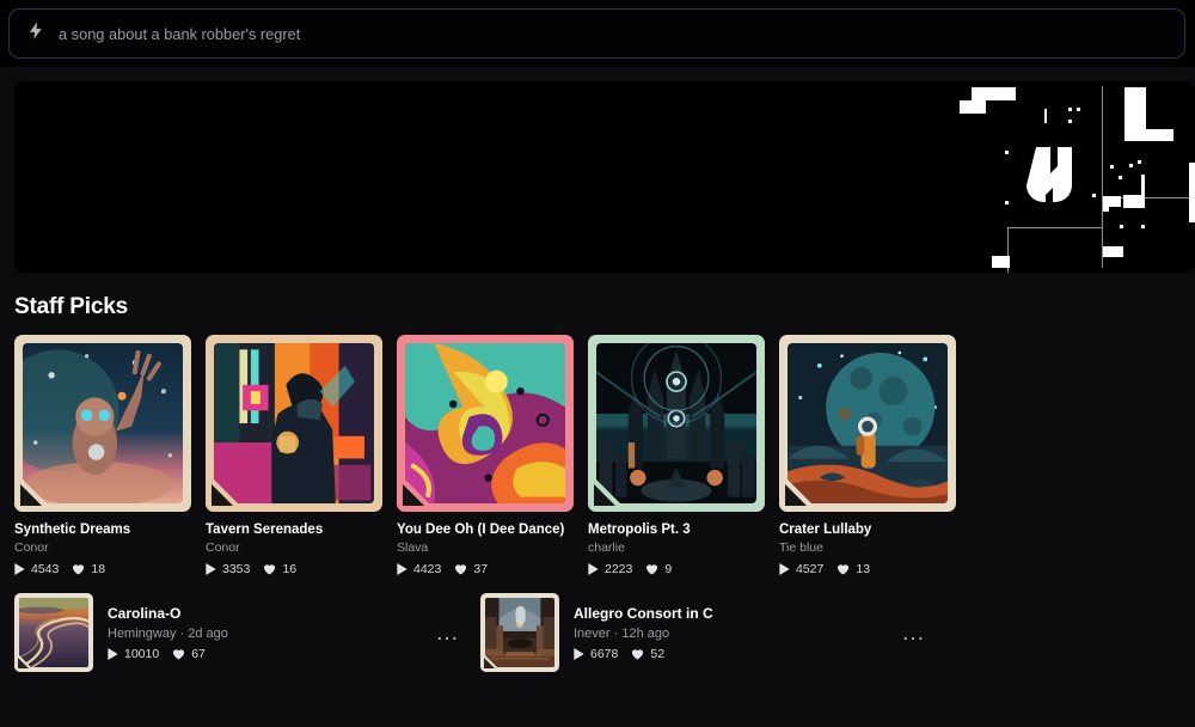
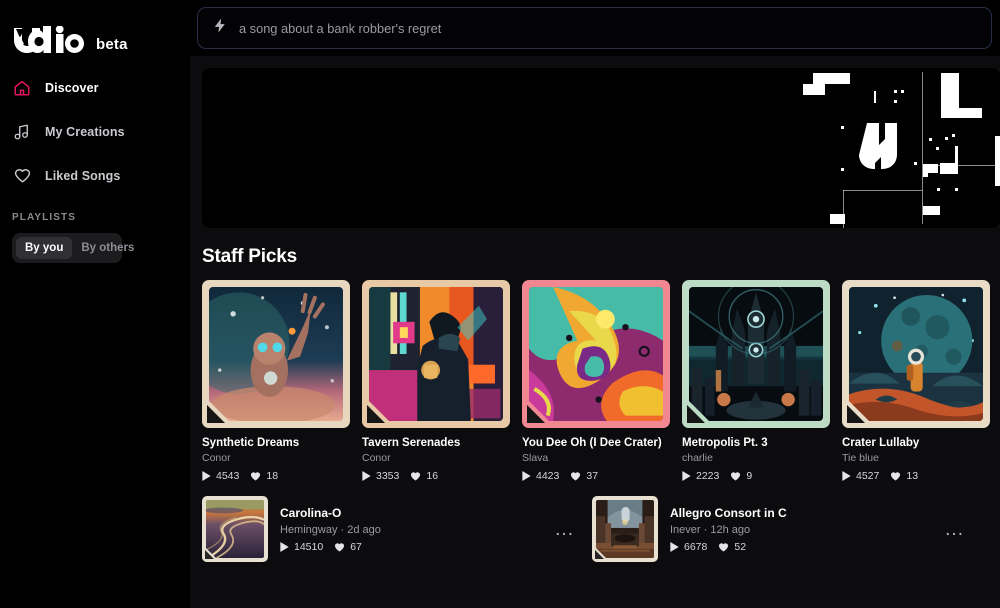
+ beta
+ Discover
+ My Creations
+ Liked Songs
+ PLAYLISTS
+ By you
+ By others
  a song about a bank robber's regret
  Staff Picks
  Synthetic Dreams
  Conor
  4543
  18
  Tavern Serenades
  Conor
  3353
  16
- You Dee Oh (I Dee Dance)
+ You Dee Oh (I Dee Crater)
  Slava
  4423
  37
  Metropolis Pt. 3
  charlie
  2223
  9
  Crater Lullaby
  Tie blue
  4527
  13
  Carolina-O
  Hemingway · 2d ago
- 10010
+ 14510
  67
  ...
  Allegro Consort in C
  Inever · 12h ago
  6678
  52
  ...
